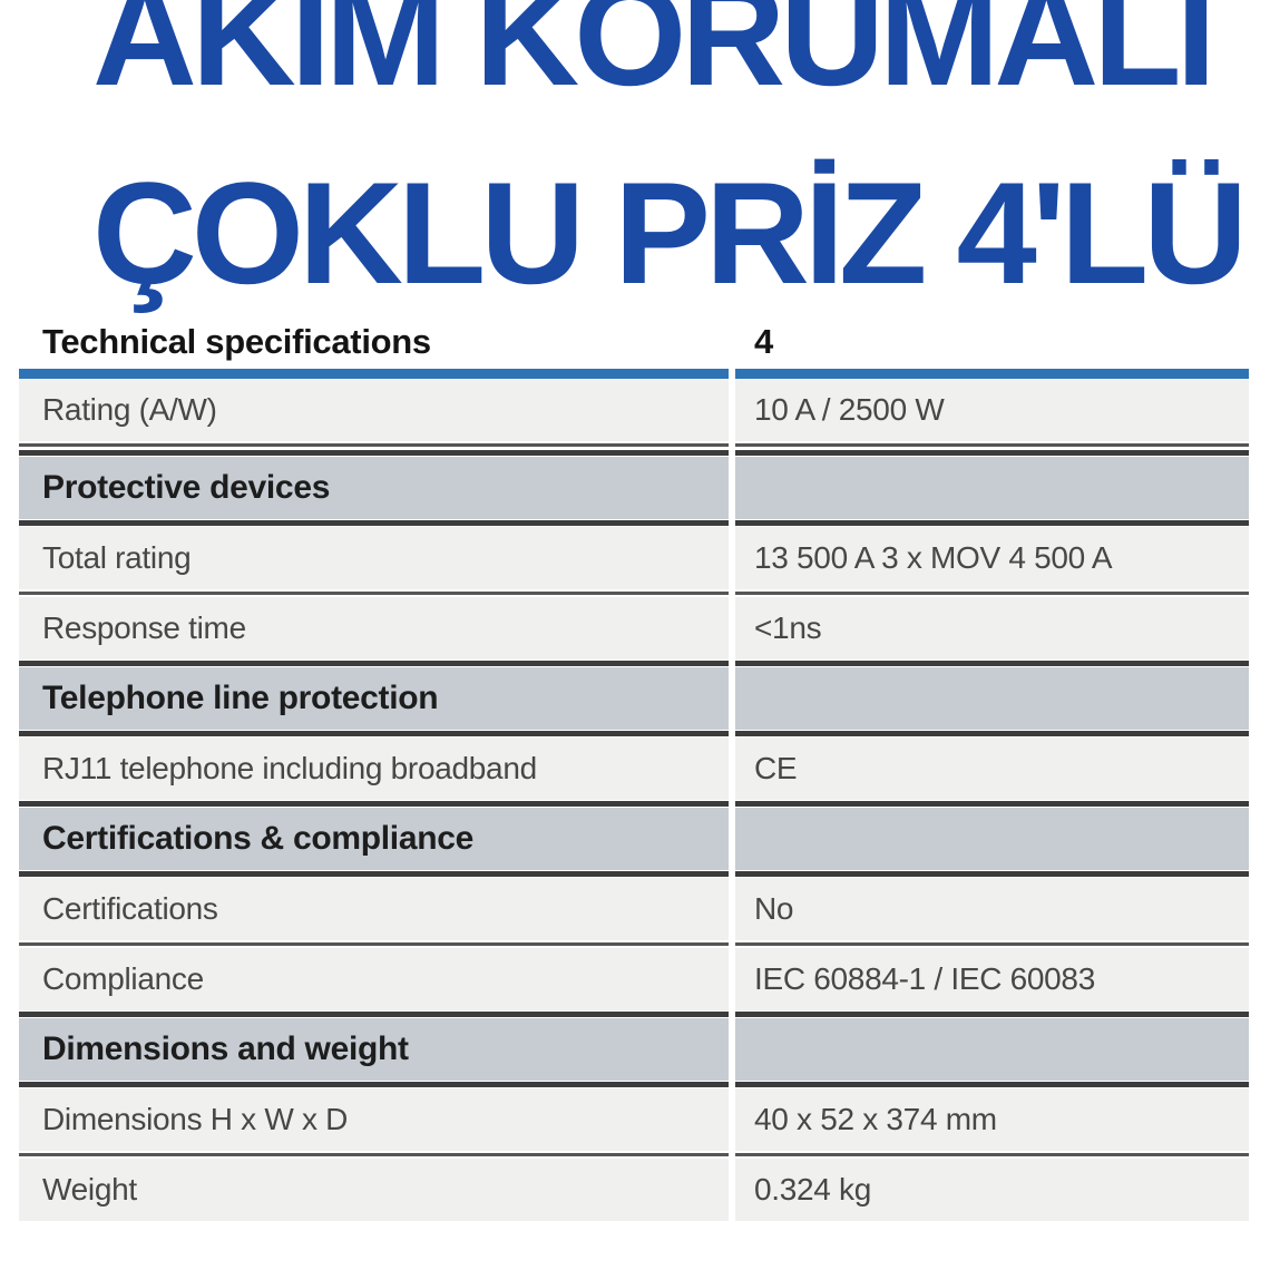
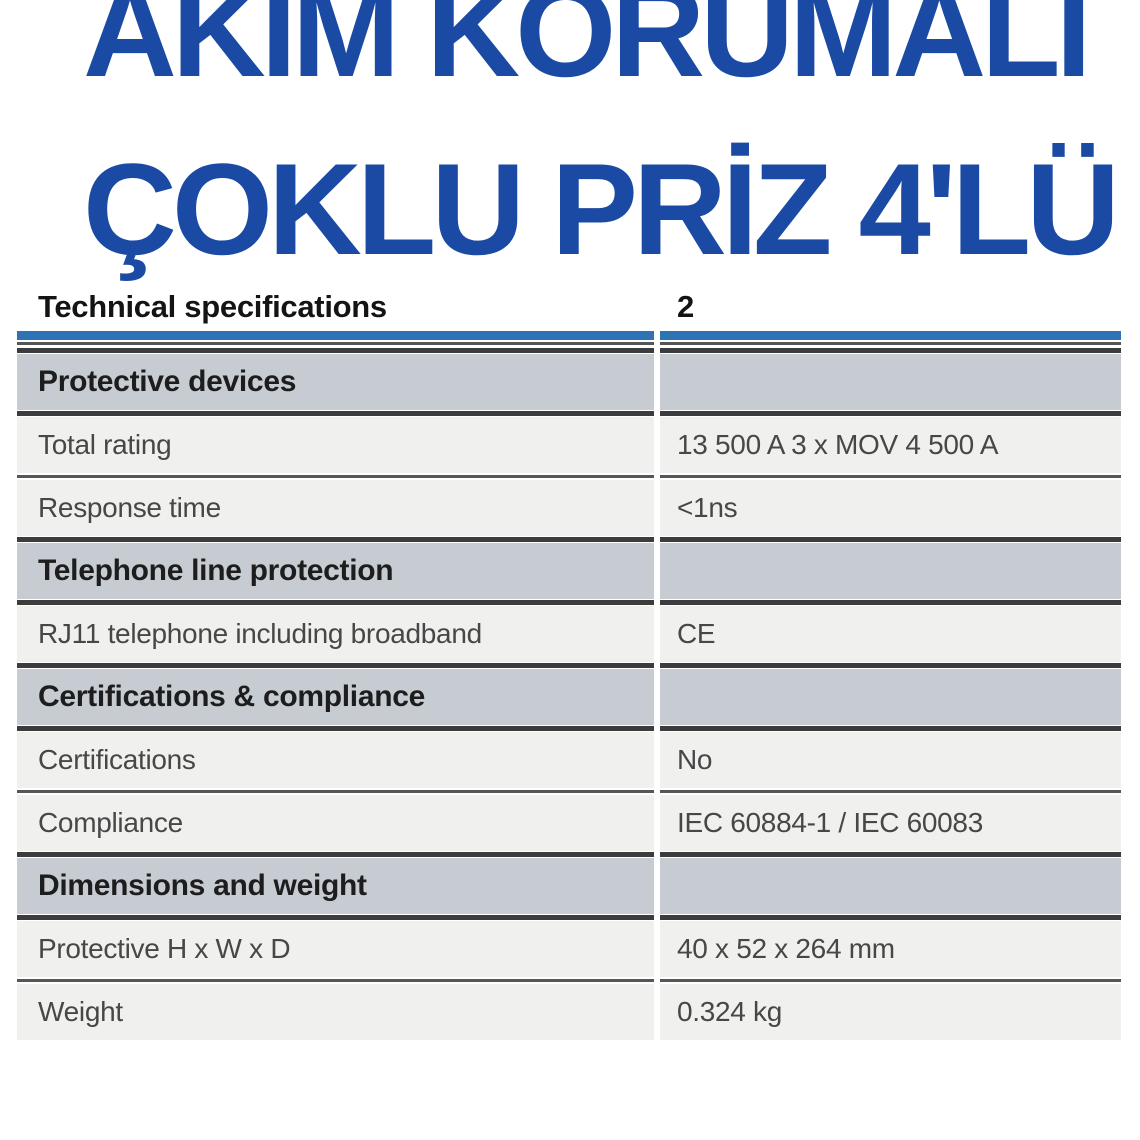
  AKIM KORUMALI
  ÇOKLU PRİZ 4'LÜ
  Technical specifications
- 4
+ 2
- Rating (A/W)
- 10 A / 2500 W
  Protective devices
  Total rating
  13 500 A 3 x MOV 4 500 A
  Response time
  <1ns
  Telephone line protection
  RJ11 telephone including broadband
  CE
  Certifications & compliance
  Certifications
  No
  Compliance
  IEC 60884-1 / IEC 60083
  Dimensions and weight
- Dimensions H x W x D
+ Protective H x W x D
- 40 x 52 x 374 mm
+ 40 x 52 x 264 mm
  Weight
  0.324 kg
